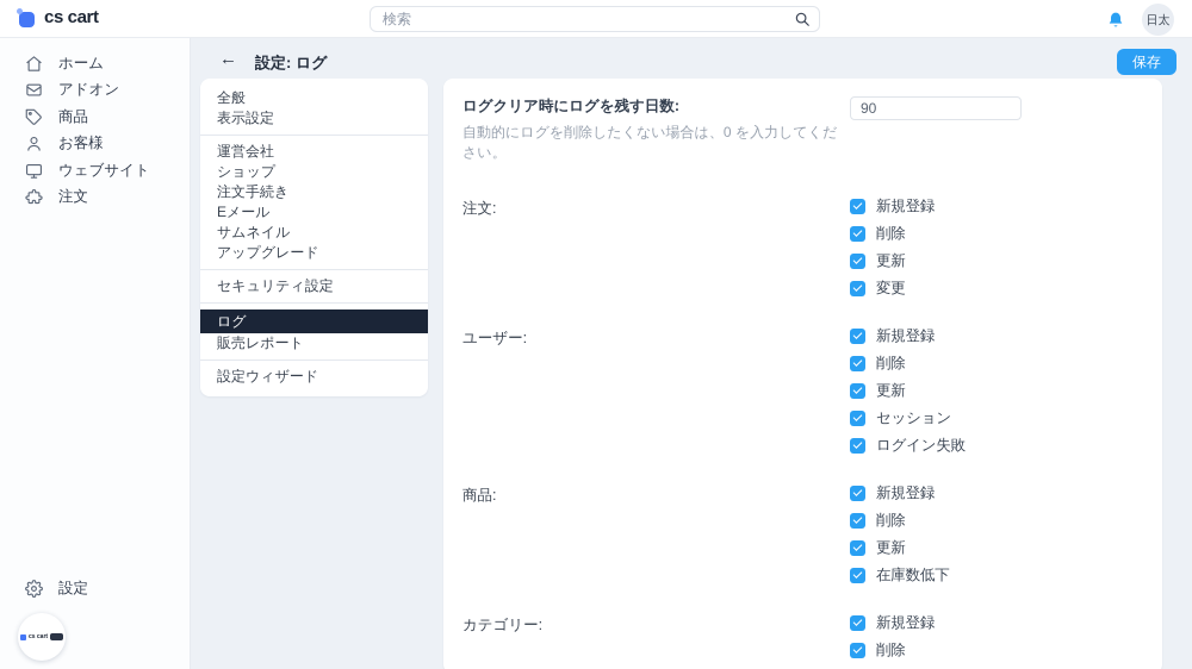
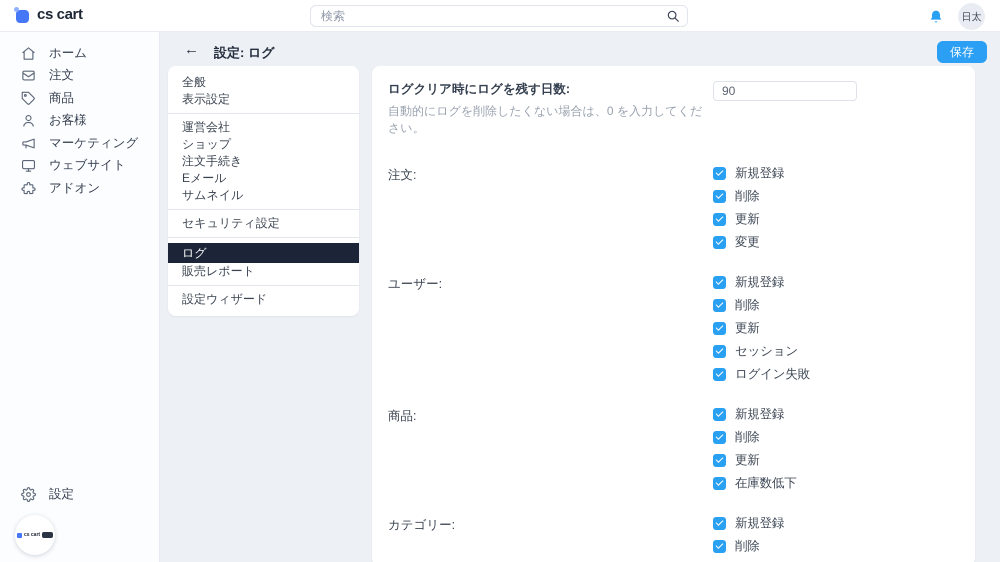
  cs cart
  検索
  日太
  ホーム
- アドオン
+ 注文
  商品
  お客様
+ マーケティング
  ウェブサイト
- 注文
+ アドオン
  設定
  ←
  設定: ログ
  保存
  全般
  表示設定
  運営会社
  ショップ
  注文手続き
  Eメール
  サムネイル
- アップグレード
  セキュリティ設定
  ログ
  販売レポート
  設定ウィザード
  ログクリア時にログを残す日数:
  自動的にログを削除したくない場合は、0 を入力してください。
  90
  注文:
  新規登録
  削除
  更新
  変更
  ユーザー:
  新規登録
  削除
  更新
  セッション
  ログイン失敗
  商品:
  新規登録
  削除
  更新
  在庫数低下
  カテゴリー:
  新規登録
  削除
